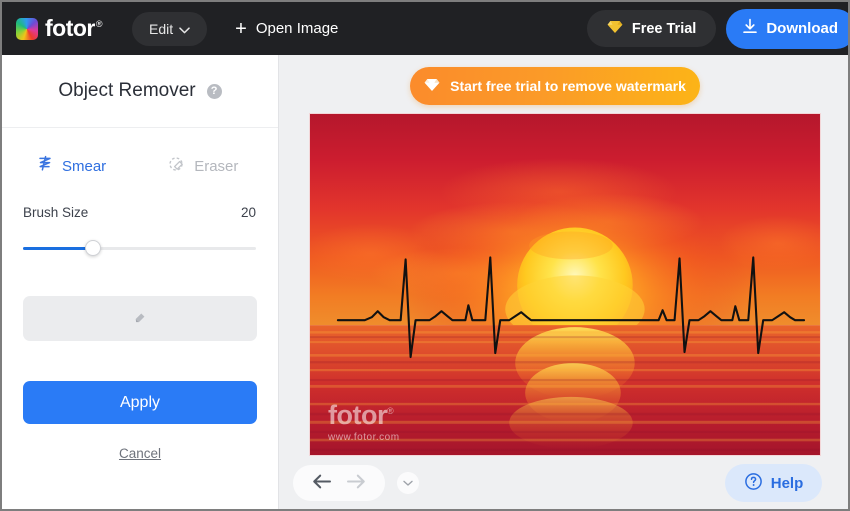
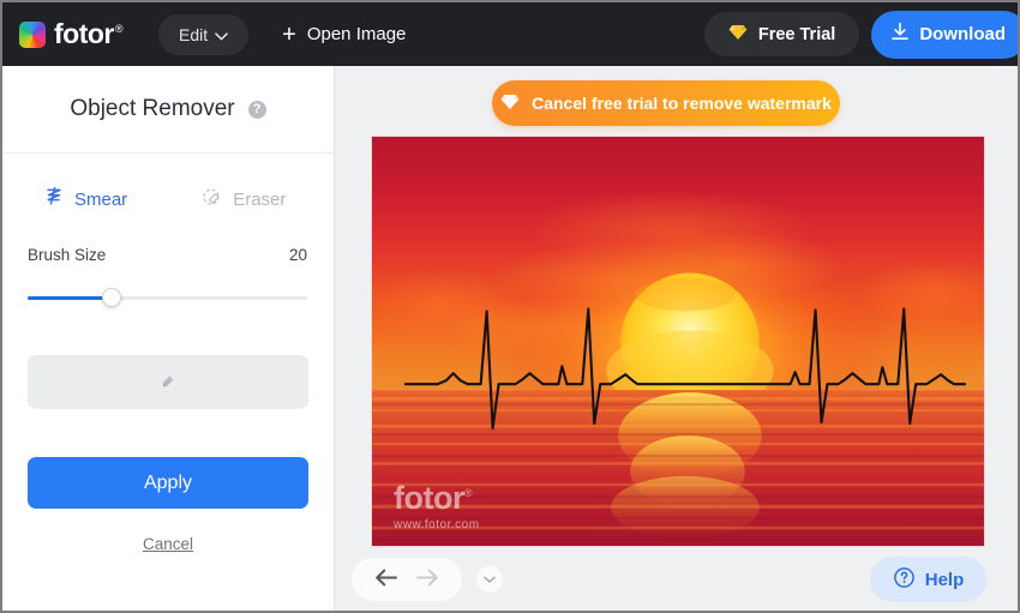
  fotor®
  Edit
  +
  Open Image
  Free Trial
  Download
  Object Remover
  ?
  Smear
  Eraser
  Brush Size
  20
  Apply
  Cancel
- Start free trial to remove watermark
+ Cancel free trial to remove watermark
  fotor®
  www.fotor.com
  Help
